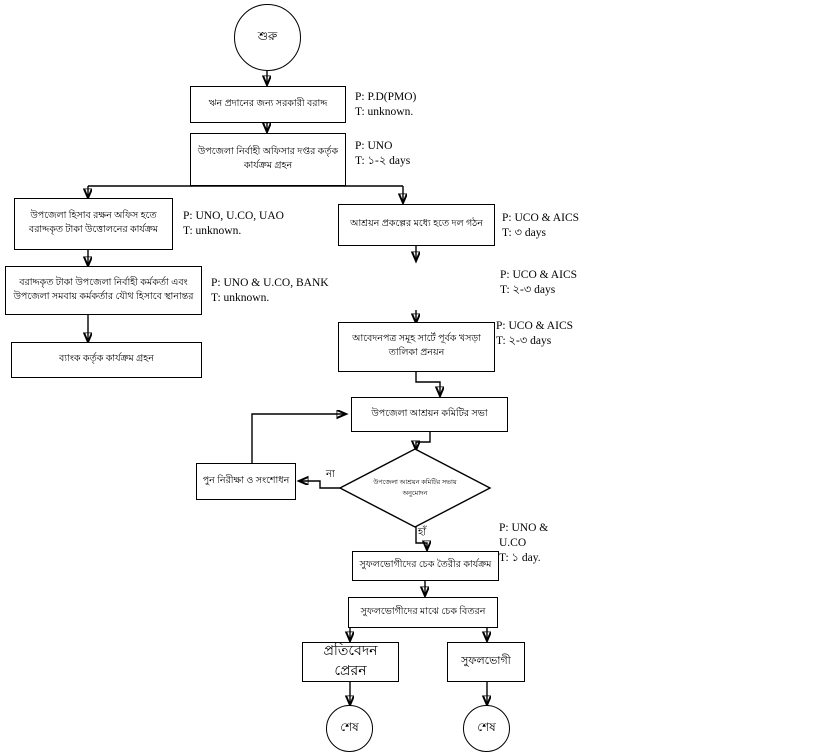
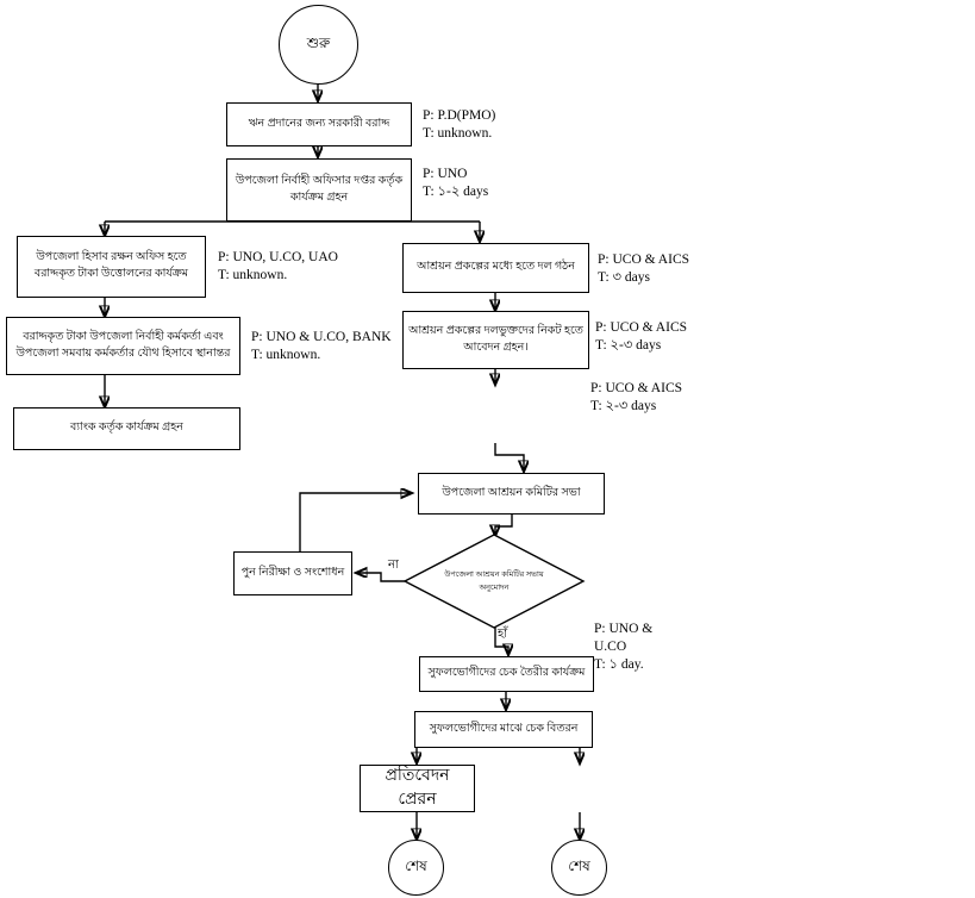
  শুরু
  ঋন প্রদানের জন্য সরকারী বরাদ্দ
  P: P.D(PMO)
  T: unknown.
  উপজেলা নির্বাহী অফিসার দপ্তর কর্তৃক কার্যক্রম গ্রহন
  P: UNO
  T: ১-২ days
  উপজেলা হিসাব রক্ষন অফিস হতে বরাদ্দকৃত টাকা উত্তোলনের কার্যক্রম
  P: UNO, U.CO, UAO
  T: unknown.
  বরাদ্দকৃত টাকা উপজেলা নির্বাহী কর্মকর্তা এবং উপজেলা সমবায় কর্মকর্তার যৌথ হিসাবে স্থানান্তর
  P: UNO & U.CO, BANK
  T: unknown.
  ব্যাংক কর্তৃক কার্যক্রম গ্রহন
  আশ্রয়ন প্রকল্পের মধ্যে হতে দল গঠন
  P: UCO & AICS
  T: ৩ days
+ আশ্রয়ন প্রকল্পের দলভুক্তদের নিকট হতে আবেদন গ্রহন।
  P: UCO & AICS
  T: ২-৩ days
- আবেদনপত্র সমূহ সার্টে পূর্বক খসড়া তালিকা প্রনয়ন
  P: UCO & AICS
  T: ২-৩ days
  উপজেলা আশ্রয়ন কমিটির সভা
  পুন নিরীক্ষা ও সংশোধন
  না
  হাঁ
  সুফলভোগীদের চেক তৈরীর কার্যক্রম
  P: UNO &
  U.CO
  T: ১ day.
  সুফলভোগীদের মাঝে চেক বিতরন
  প্রতিবেদন প্রেরন
- সুফলভোগী
  শেষ
  শেষ
